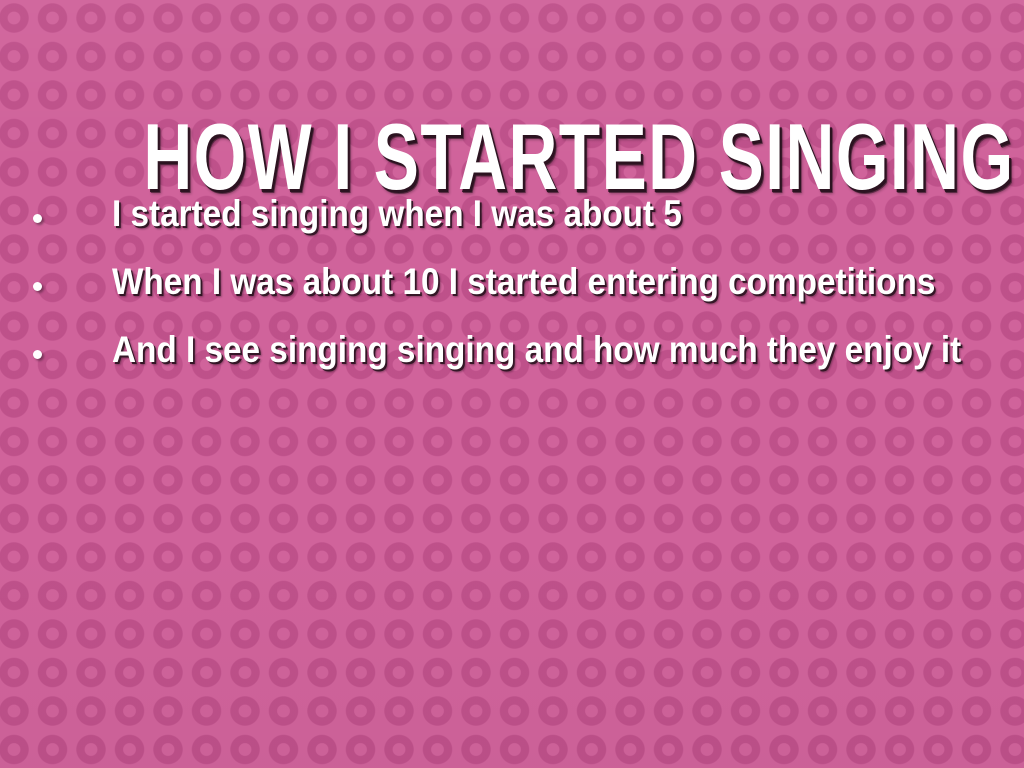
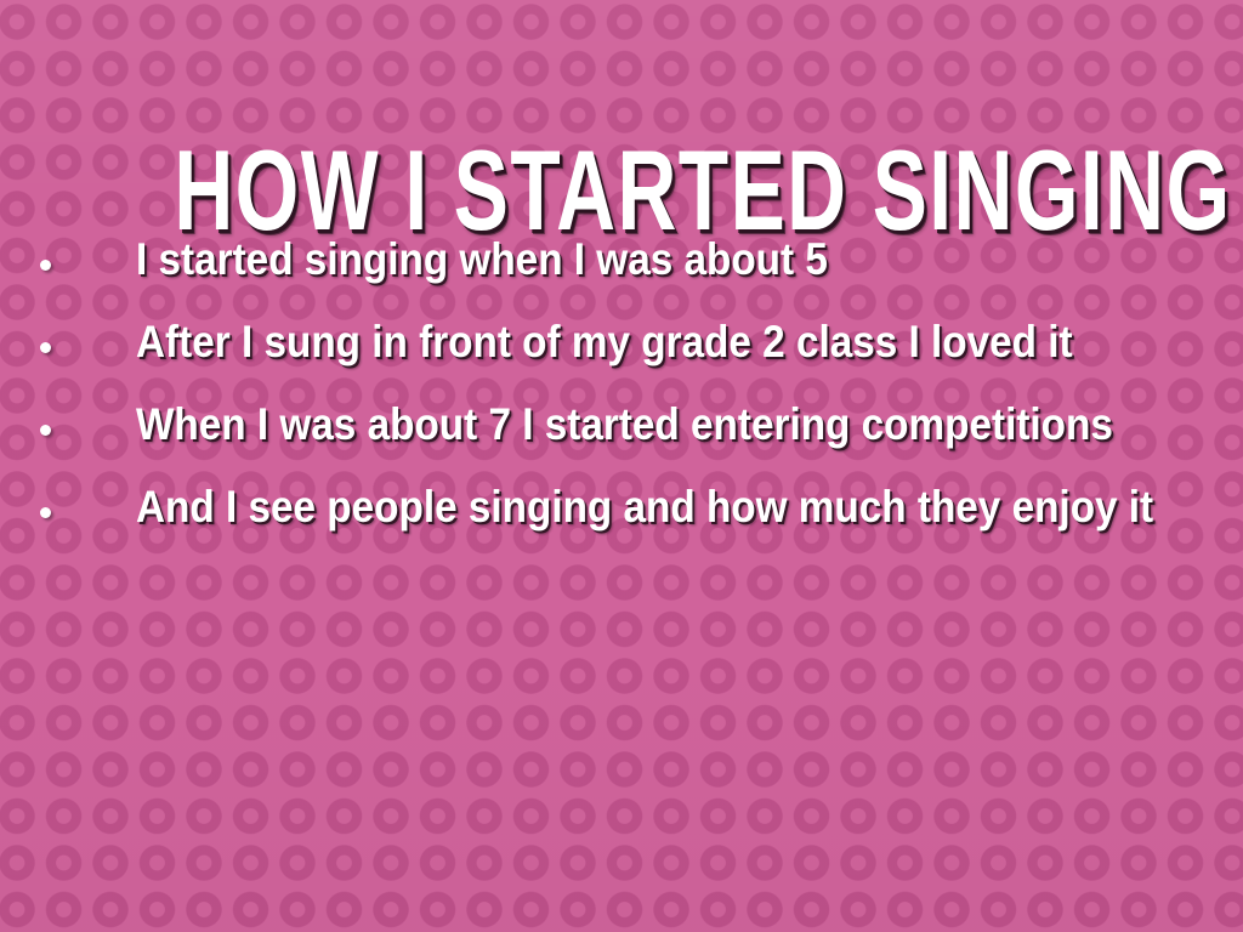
  HOW I STARTED SINGING
  I started singing when I was about 5
+ After I sung in front of my grade 2 class I loved it
- When I was about 10 I started entering competitions
+ When I was about 7 I started entering competitions
- And I see singing singing and how much they enjoy it
+ And I see people singing and how much they enjoy it
